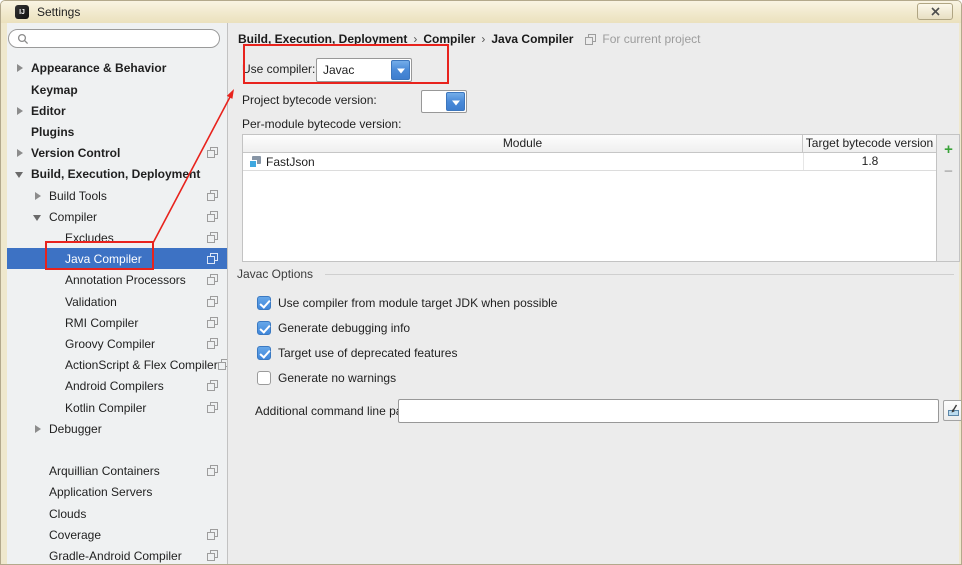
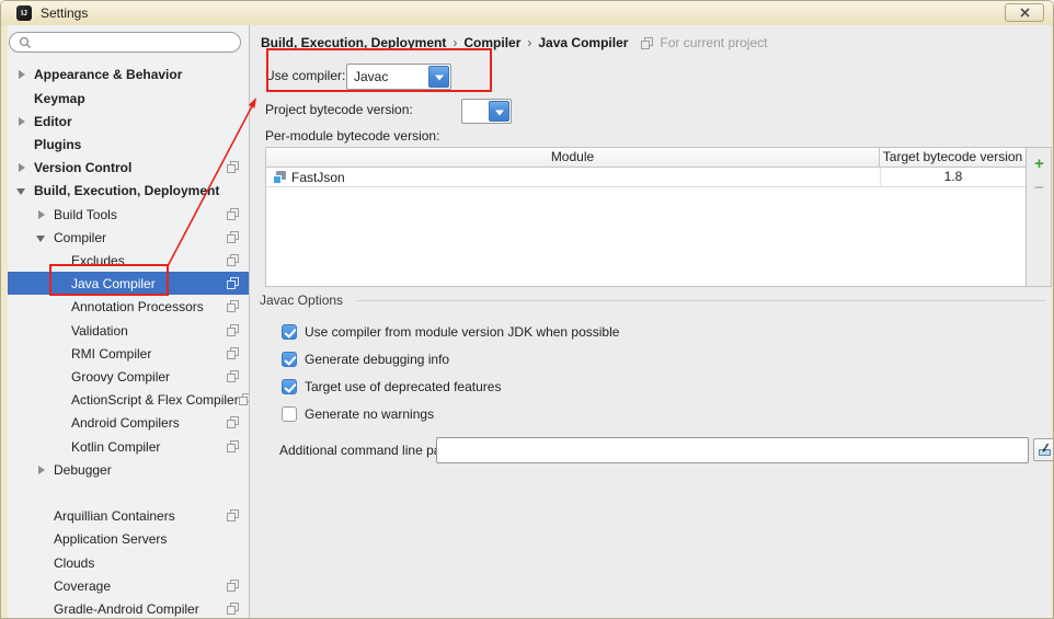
  Settings
  Appearance & Behavior
  Keymap
  Editor
  Plugins
  Version Control
  Build, Execution, Deployment
  Build Tools
  Compiler
  Excludes
  Java Compiler
  Annotation Processors
  Validation
  RMI Compiler
  Groovy Compiler
  ActionScript & Flex Compiler
  Android Compilers
  Kotlin Compiler
  Debugger
  Arquillian Containers
  Application Servers
  Clouds
  Coverage
  Gradle-Android Compiler
  Build, Execution, Deployment
  ›
  Compiler
  ›
  Java Compiler
  For current project
  Use compiler:
  Javac
  Project bytecode version:
  Per-module bytecode version:
  Module
  Target bytecode version
  FastJson
  1.8
  +
  −
  Javac Options
- Use compiler from module target JDK when possible
+ Use compiler from module version JDK when possible
  Generate debugging info
  Target use of deprecated features
  Generate no warnings
